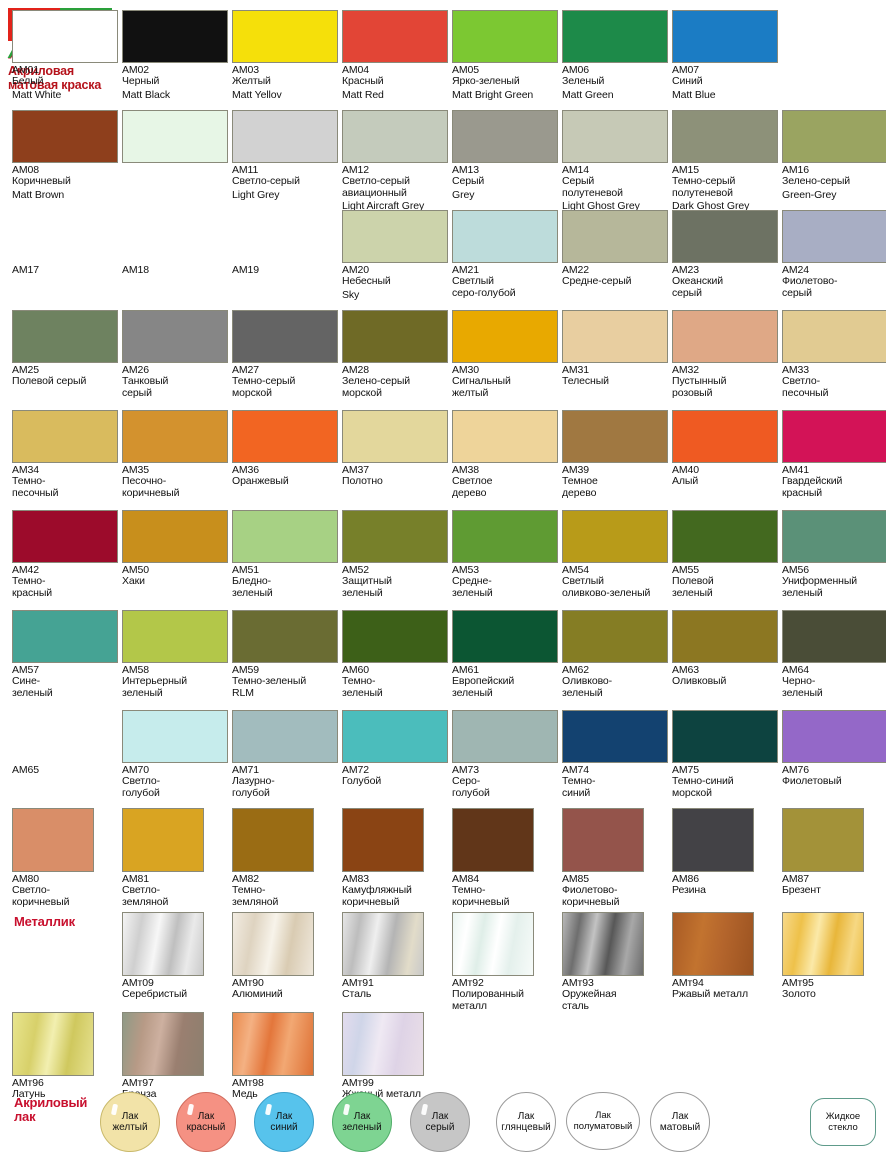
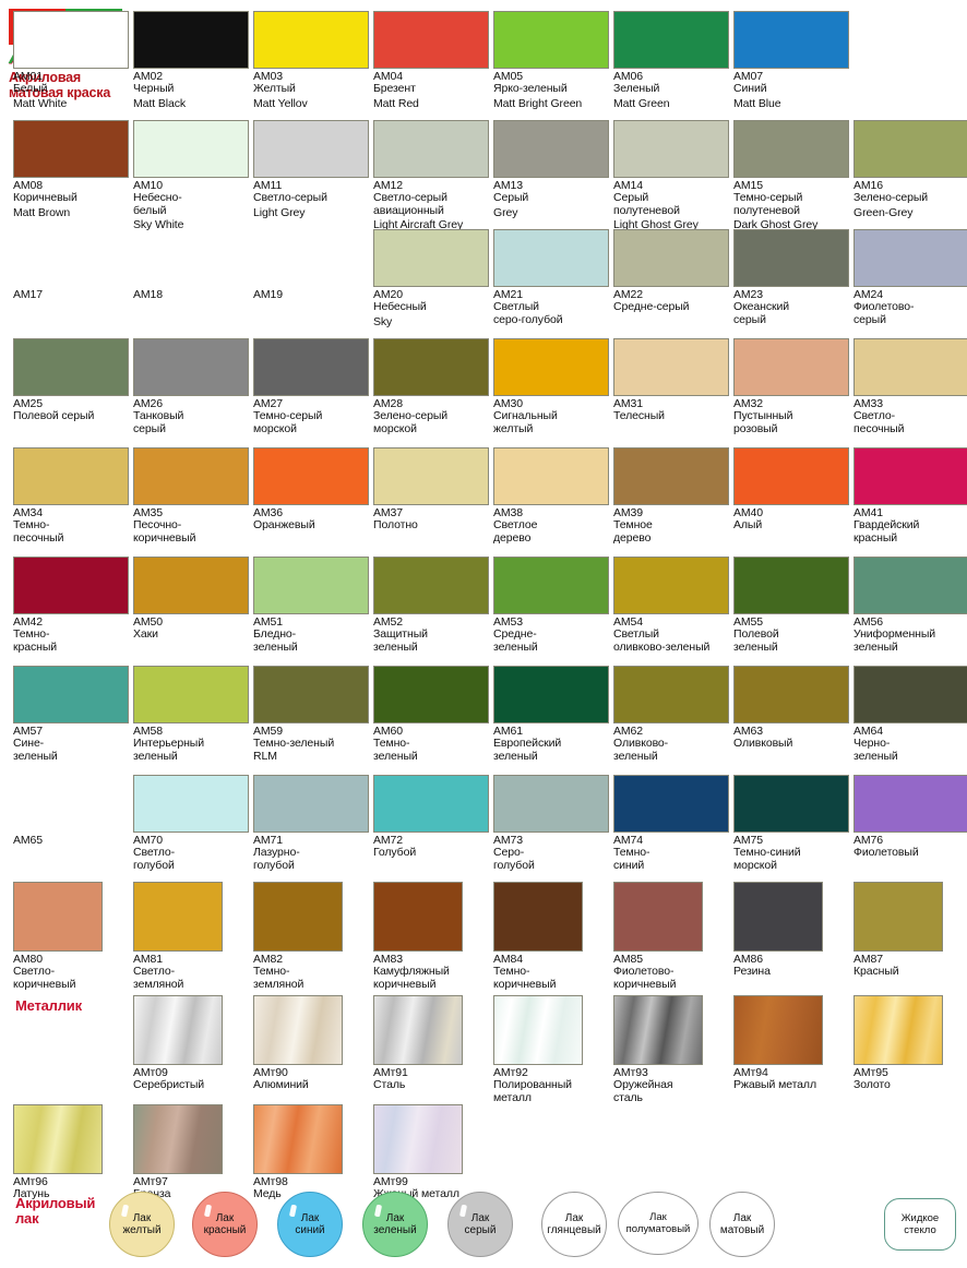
  Акриловая матовая краска
  AM01
  Белый
  Matt White
  AM02
  Черный
  Matt Black
  AM03
  Желтый
  Matt Yellov
  AM04
- Красный
+ Брезент
  Matt Red
  AM05
  Ярко-зеленый
  Matt Bright Green
  AM06
  Зеленый
  Matt Green
  AM07
  Синий
  Matt Blue
  AM08
  Коричневый
  Matt Brown
+ AM10
+ Небесно-
+ белый
+ Sky White
  AM11
  Светло-серый
  Light Grey
  AM12
  Светло-серый
  авиационный
  Light Aircraft Grey
  AM13
  Серый
  Grey
  AM14
  Серый
  полутеневой
  Light Ghost Grey
  AM15
  Темно-серый
  полутеневой
  Dark Ghost Grey
  AM16
  Зелено-серый
  Green-Grey
  AM17
  AM18
  AM19
  AM20
  Небесный
  Sky
  AM21
  Светлый
  серо-голубой
  AM22
  Средне-серый
  AM23
  Океанский
  серый
  AM24
  Фиолетово-
  серый
  AM25
  Полевой серый
  AM26
  Танковый
  серый
  AM27
  Темно-серый
  морской
  AM28
  Зелено-серый
  морской
  AM30
  Сигнальный
  желтый
  AM31
  Телесный
  AM32
  Пустынный
  розовый
  AM33
  Светло-
  песочный
  AM34
  Темно-
  песочный
  AM35
  Песочно-
  коричневый
  AM36
  Оранжевый
  AM37
  Полотно
  AM38
  Светлое
  дерево
  AM39
  Темное
  дерево
  AM40
  Алый
  AM41
  Гвардейский
  красный
  AM42
  Темно-
  красный
  AM50
  Хаки
  AM51
  Бледно-
  зеленый
  AM52
  Защитный
  зеленый
  AM53
  Средне-
  зеленый
  AM54
  Светлый
  оливково-зеленый
  AM55
  Полевой
  зеленый
  AM56
  Униформенный
  зеленый
  AM57
  Сине-
  зеленый
  AM58
  Интерьерный
  зеленый
  AM59
  Темно-зеленый
  RLM
  AM60
  Темно-
  зеленый
  AM61
  Европейский
  зеленый
  AM62
  Оливково-
  зеленый
  AM63
  Оливковый
  AM64
  Черно-
  зеленый
  AM65
  AM70
  Светло-
  голубой
  AM71
  Лазурно-
  голубой
  AM72
  Голубой
  AM73
  Серо-
  голубой
  AM74
  Темно-
  синий
  AM75
  Темно-синий
  морской
  AM76
  Фиолетовый
  AM80
  Светло-
  коричневый
  AM81
  Светло-
  земляной
  AM82
  Темно-
  земляной
  AM83
  Камуфляжный
  коричневый
  AM84
  Темно-
  коричневый
  AM85
  Фиолетово-
  коричневый
  AM86
  Резина
  AM87
- Брезент
+ Красный
  Металлик
  AMт09
  Серебристый
  AMт90
  Алюминий
  AMт91
  Сталь
  AMт92
  Полированный
  металл
  AMт93
  Оружейная
  сталь
  AMт94
  Ржавый металл
  AMт95
  Золото
  AMт96
  Латунь
  AMт97
  AMт98
  Медь
  AMт99
  Акриловый
  лак
  Лак
  желтый
  Лак
  красный
  Лак
  синий
  Лак
  зеленый
  Лак
  серый
  Лак
  глянцевый
  Лак
  полуматовый
  Лак
  матовый
  Жидкое
  стекло
